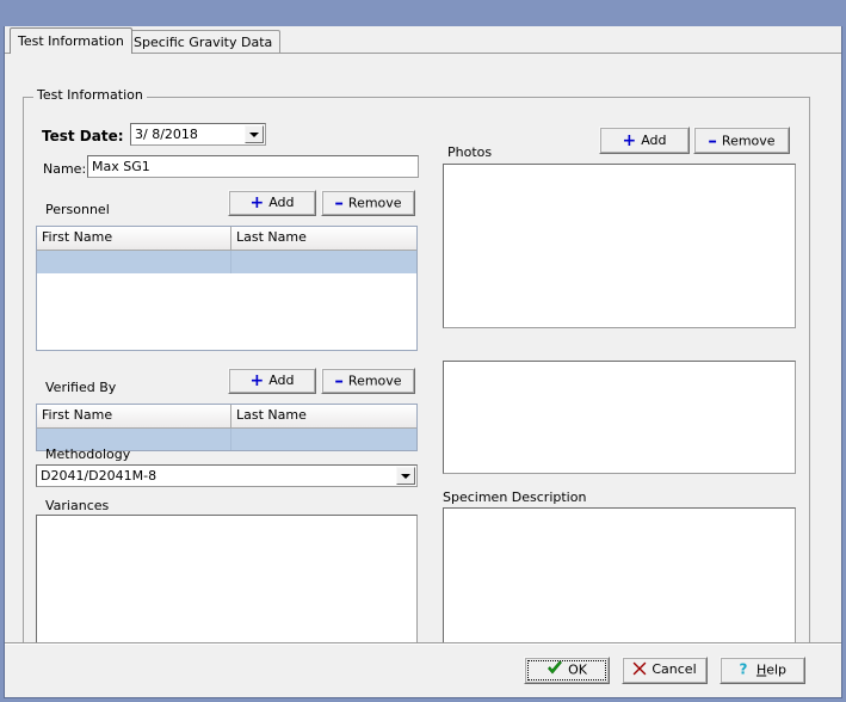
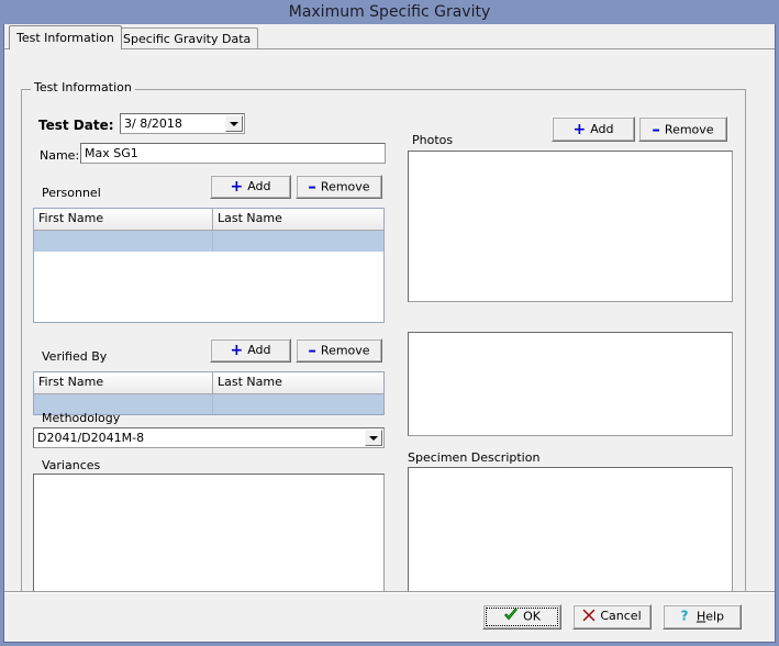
+ Maximum Specific Gravity
  Test Information
  Specific Gravity Data
  Test Information
  Test Date:
  3/ 8/2018
  Name:
  Max SG1
  Personnel
  + Add
  – Remove
  First Name
  Last Name
  Verified By
  + Add
  – Remove
  First Name
  Last Name
  Methodology
  D2041/D2041M-8
  Variances
  Photos
  + Add
  – Remove
  Specimen Description
  OK
  Cancel
  ?
  Help
